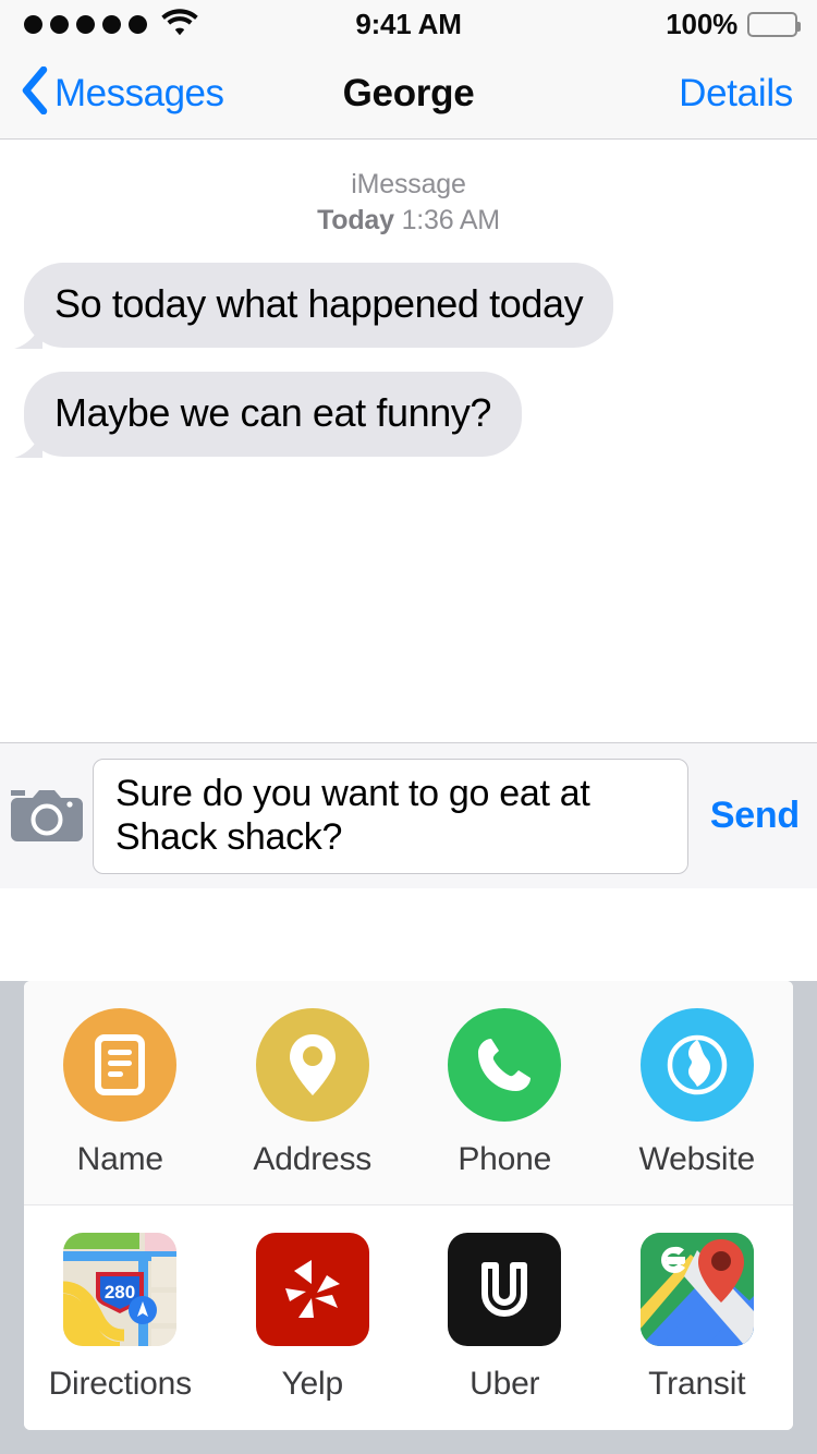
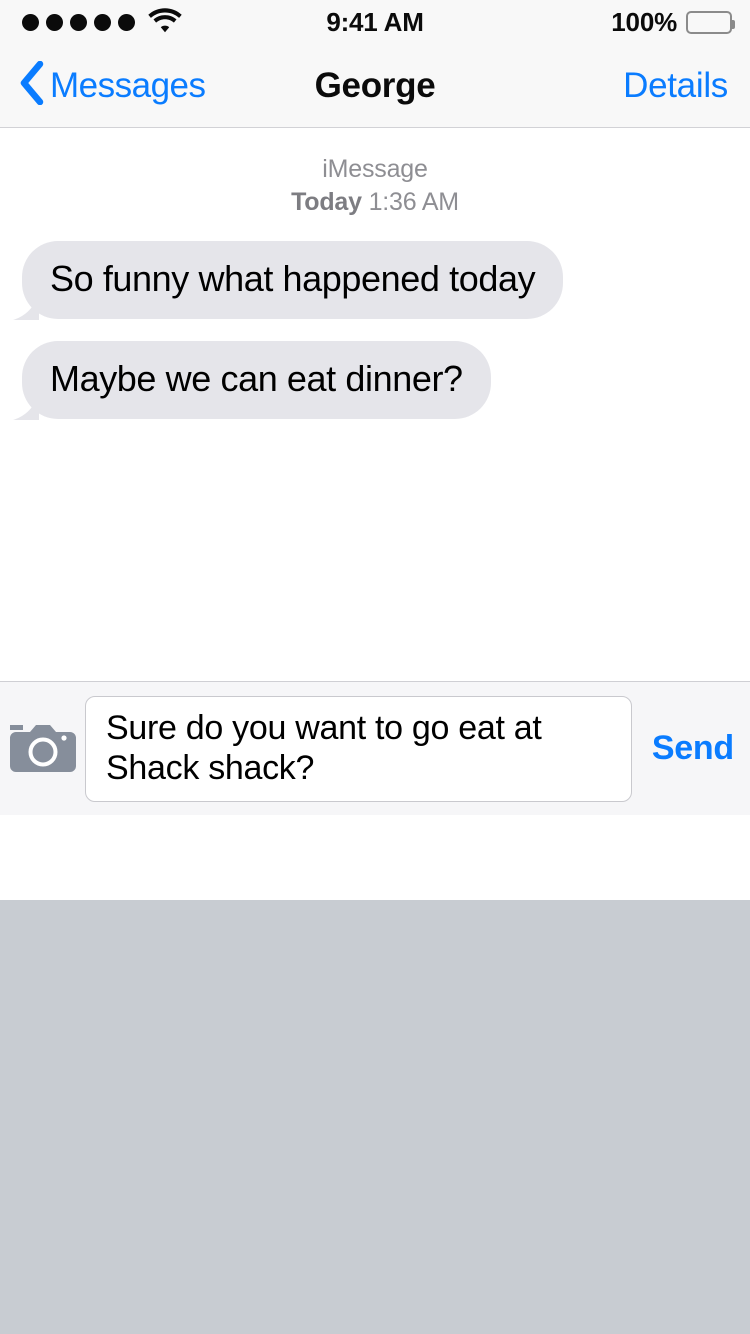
  9:41 AM
  100%
  Messages
  George
  Details
  iMessage
  Today 1:36 AM
- So today what happened today
+ So funny what happened today
- Maybe we can eat funny?
+ Maybe we can eat dinner?
  Sure do you want to go eat at Shack shack?
  Send
- Name
- Address
- Phone
- Website
- 280
- Directions
- Yelp
- Uber
- Transit
